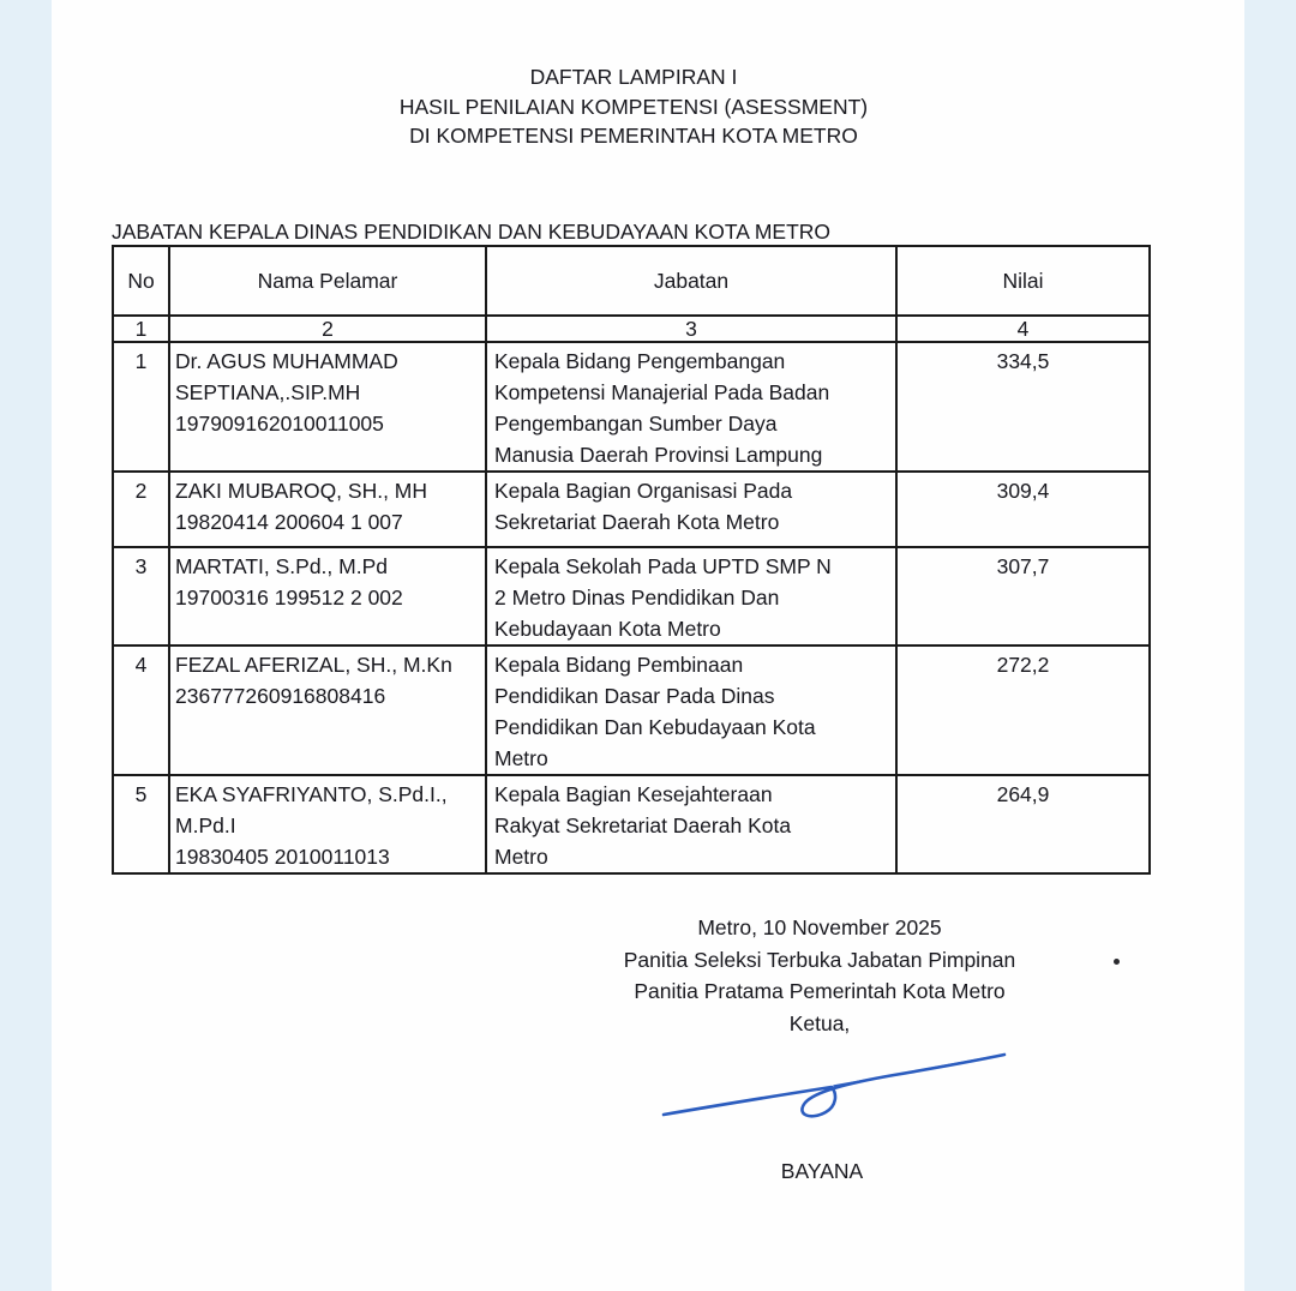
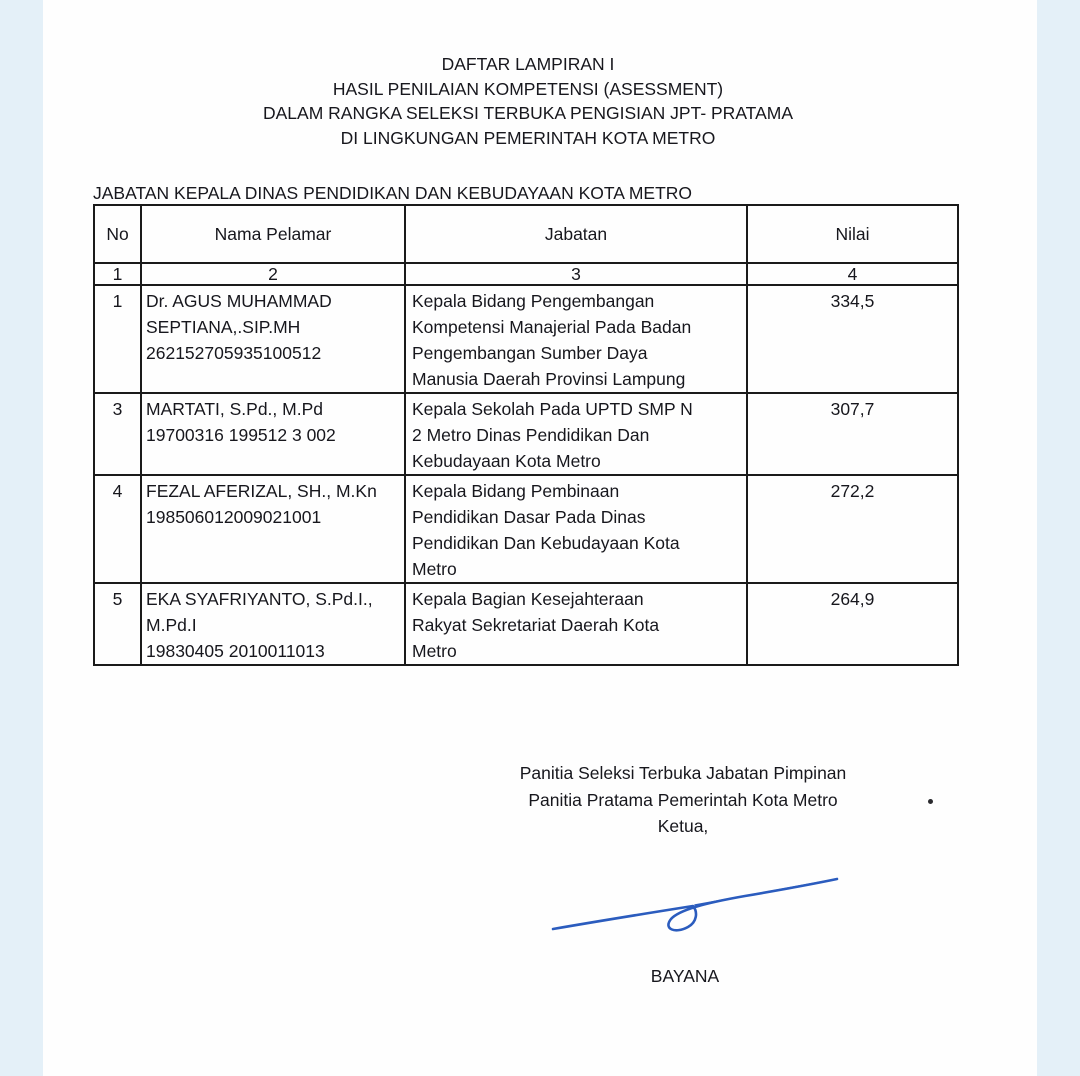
  DAFTAR LAMPIRAN I
  HASIL PENILAIAN KOMPETENSI (ASESSMENT)
+ DALAM RANGKA SELEKSI TERBUKA PENGISIAN JPT- PRATAMA
- DI KOMPETENSI PEMERINTAH KOTA METRO
+ DI LINGKUNGAN PEMERINTAH KOTA METRO
  JABATAN KEPALA DINAS PENDIDIKAN DAN KEBUDAYAAN KOTA METRO
  No	Nama Pelamar	Jabatan	Nilai
  1	2	3	4
- 1	Dr. AGUS MUHAMMAD SEPTIANA,.SIP.MH 197909162010011005	Kepala Bidang Pengembangan Kompetensi Manajerial Pada Badan Pengembangan Sumber Daya Manusia Daerah Provinsi Lampung	334,5
+ 1	Dr. AGUS MUHAMMAD SEPTIANA,.SIP.MH 262152705935100512	Kepala Bidang Pengembangan Kompetensi Manajerial Pada Badan Pengembangan Sumber Daya Manusia Daerah Provinsi Lampung	334,5
- 2	ZAKI MUBAROQ, SH., MH 19820414 200604 1 007	Kepala Bagian Organisasi Pada Sekretariat Daerah Kota Metro	309,4
- 3	MARTATI, S.Pd., M.Pd 19700316 199512 2 002	Kepala Sekolah Pada UPTD SMP N 2 Metro Dinas Pendidikan Dan Kebudayaan Kota Metro	307,7
+ 3	MARTATI, S.Pd., M.Pd 19700316 199512 3 002	Kepala Sekolah Pada UPTD SMP N 2 Metro Dinas Pendidikan Dan Kebudayaan Kota Metro	307,7
- 4	FEZAL AFERIZAL, SH., M.Kn 236777260916808416	Kepala Bidang Pembinaan Pendidikan Dasar Pada Dinas Pendidikan Dan Kebudayaan Kota Metro	272,2
+ 4	FEZAL AFERIZAL, SH., M.Kn 198506012009021001	Kepala Bidang Pembinaan Pendidikan Dasar Pada Dinas Pendidikan Dan Kebudayaan Kota Metro	272,2
  5	EKA SYAFRIYANTO, S.Pd.I., M.Pd.I 19830405 2010011013	Kepala Bagian Kesejahteraan Rakyat Sekretariat Daerah Kota Metro	264,9
- Metro, 10 November 2025
  Panitia Seleksi Terbuka Jabatan Pimpinan
  Panitia Pratama Pemerintah Kota Metro
  Ketua,
  BAYANA
